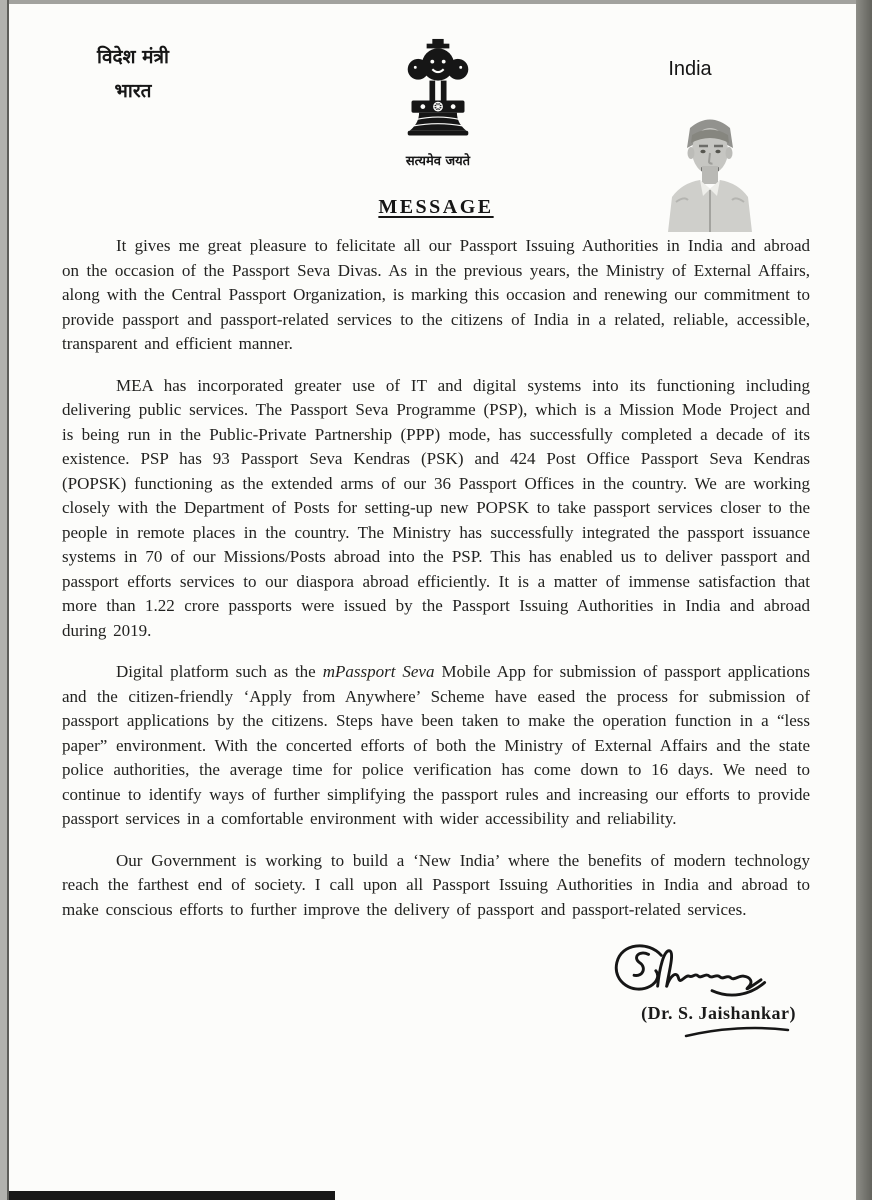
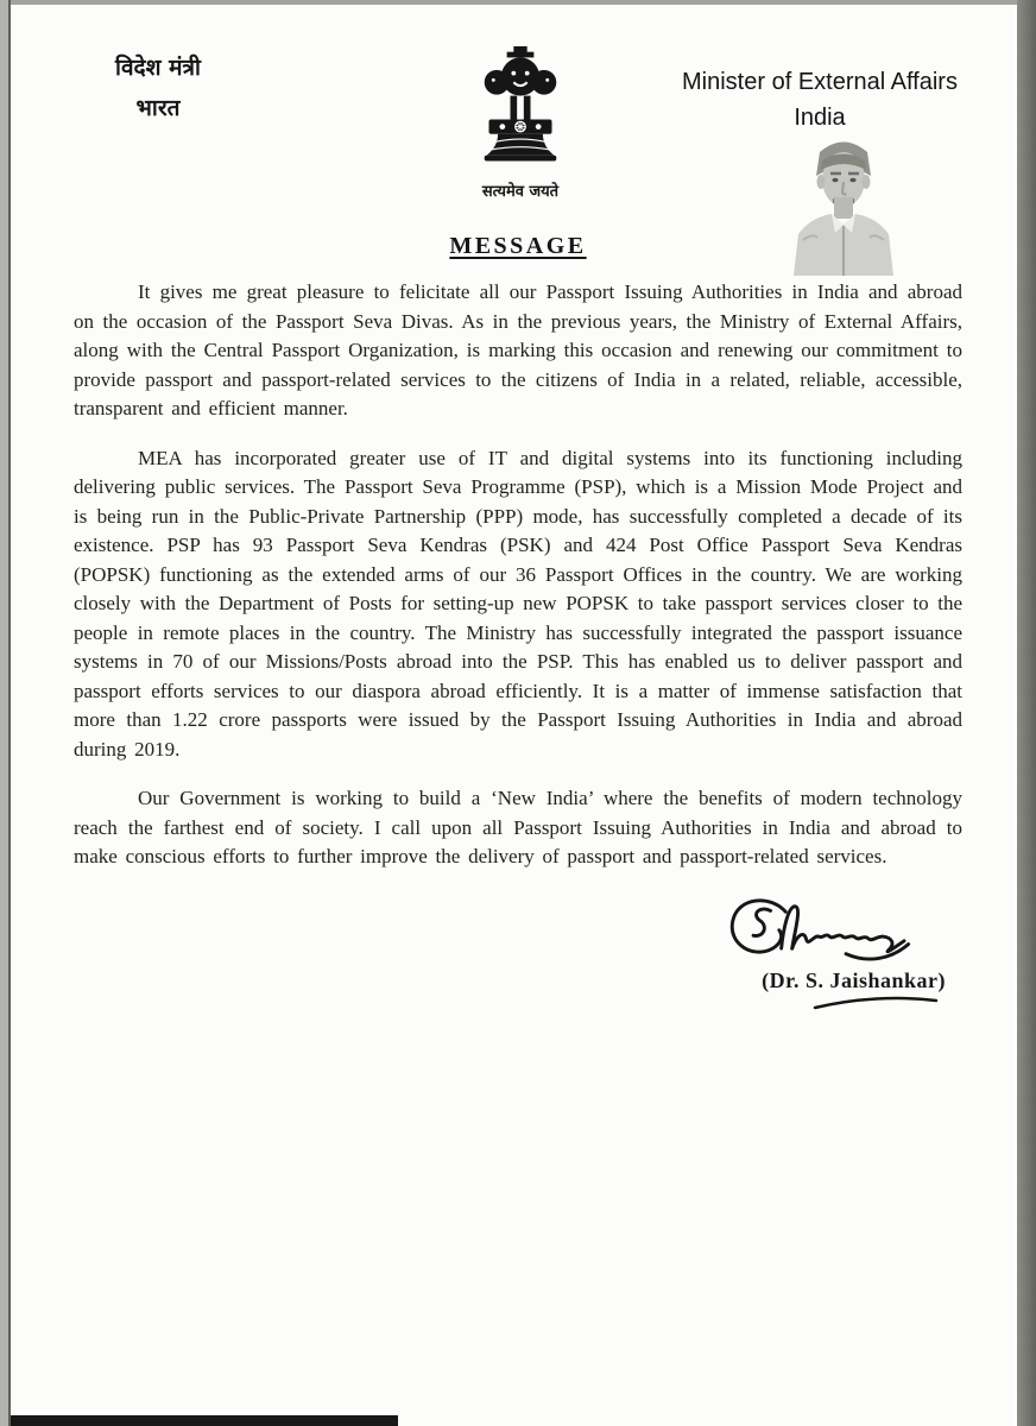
  विदेश मंत्री
  भारत
  सत्यमेव जयते
+ Minister of External Affairs
  India
  MESSAGE
  It gives me great pleasure to felicitate all our Passport Issuing Authorities in India and abroad on the occasion of the Passport Seva Divas. As in the previous years, the Ministry of External Affairs, along with the Central Passport Organization, is marking this occasion and renewing our commitment to provide passport and passport-related services to the citizens of India in a related, reliable, accessible, transparent and efficient manner.
  MEA has incorporated greater use of IT and digital systems into its functioning including delivering public services. The Passport Seva Programme (PSP), which is a Mission Mode Project and is being run in the Public-Private Partnership (PPP) mode, has successfully completed a decade of its existence. PSP has 93 Passport Seva Kendras (PSK) and 424 Post Office Passport Seva Kendras (POPSK) functioning as the extended arms of our 36 Passport Offices in the country. We are working closely with the Department of Posts for setting-up new POPSK to take passport services closer to the people in remote places in the country. The Ministry has successfully integrated the passport issuance systems in 70 of our Missions/Posts abroad into the PSP. This has enabled us to deliver passport and passport efforts services to our diaspora abroad efficiently. It is a matter of immense satisfaction that more than 1.22 crore passports were issued by the Passport Issuing Authorities in India and abroad during 2019.
- Digital platform such as the mPassport Seva Mobile App for submission of passport applications and the citizen-friendly ‘Apply from Anywhere’ Scheme have eased the process for submission of passport applications by the citizens. Steps have been taken to make the operation function in a “less paper” environment. With the concerted efforts of both the Ministry of External Affairs and the state police authorities, the average time for police verification has come down to 16 days. We need to continue to identify ways of further simplifying the passport rules and increasing our efforts to provide passport services in a comfortable environment with wider accessibility and reliability.
  Our Government is working to build a ‘New India’ where the benefits of modern technology reach the farthest end of society. I call upon all Passport Issuing Authorities in India and abroad to make conscious efforts to further improve the delivery of passport and passport-related services.
  (Dr. S. Jaishankar)
